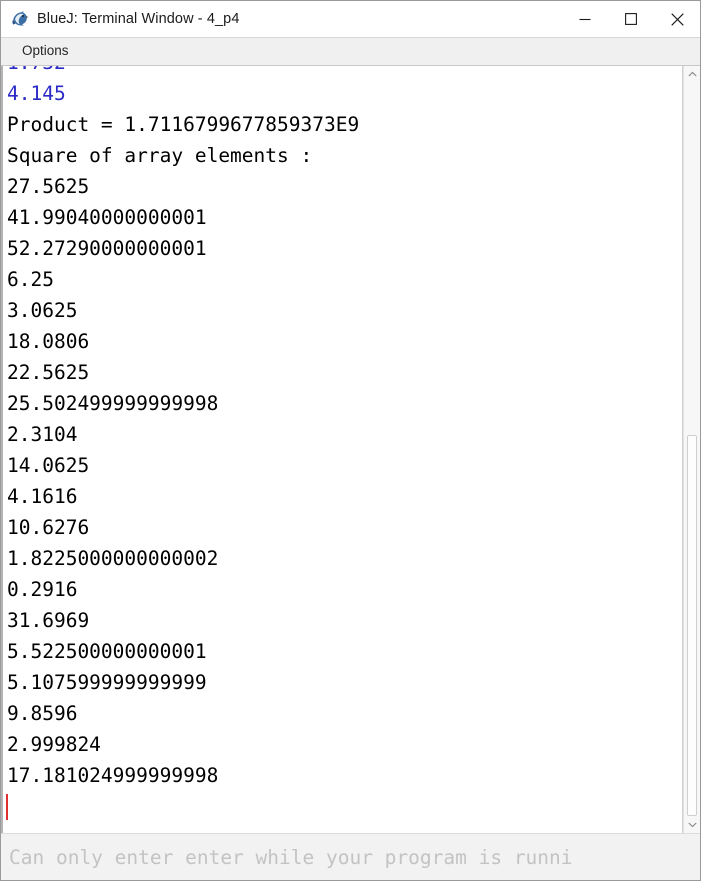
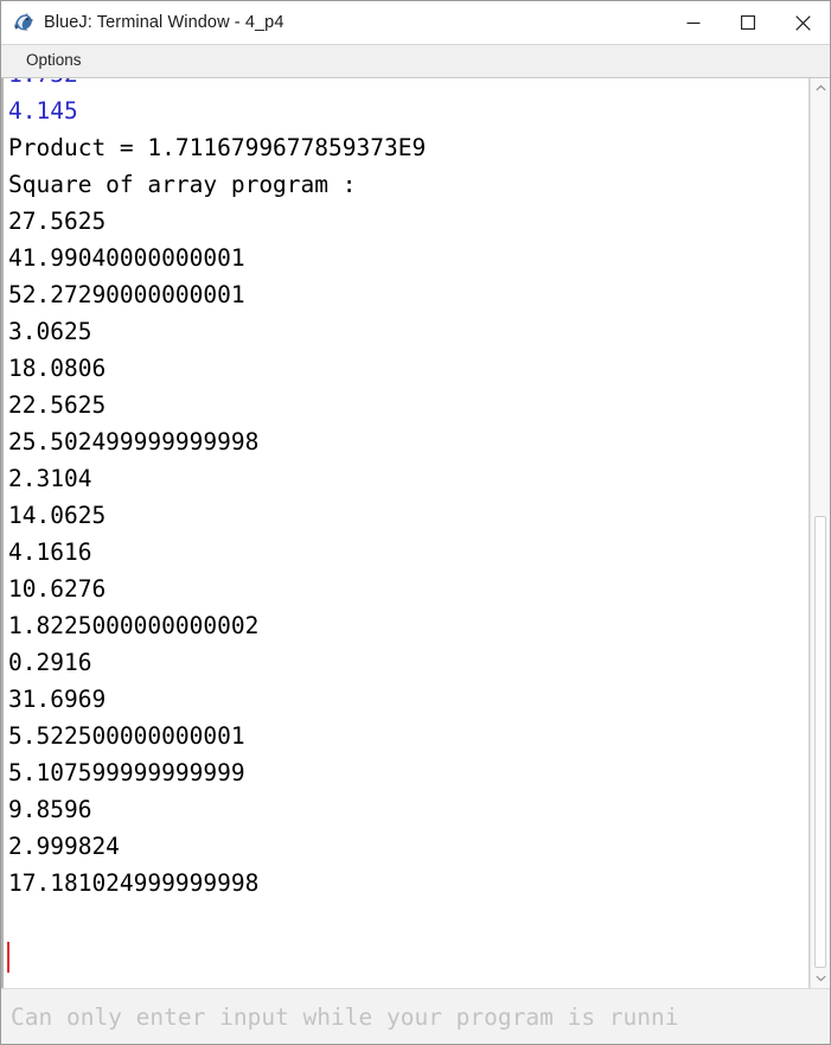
  BlueJ: Terminal Window - 4_p4
  Options
  4.145
  Product = 1.7116799677859373E9
- Square of array elements :
+ Square of array program :
  27.5625
  41.99040000000001
  52.27290000000001
- 6.25
  3.0625
  18.0806
  22.5625
  25.502499999999998
  2.3104
  14.0625
  4.1616
  10.6276
  1.8225000000000002
  0.2916
  31.6969
  5.522500000000001
  5.107599999999999
  9.8596
  2.999824
  17.181024999999998
- Can only enter enter while your program is runni
+ Can only enter input while your program is runni
